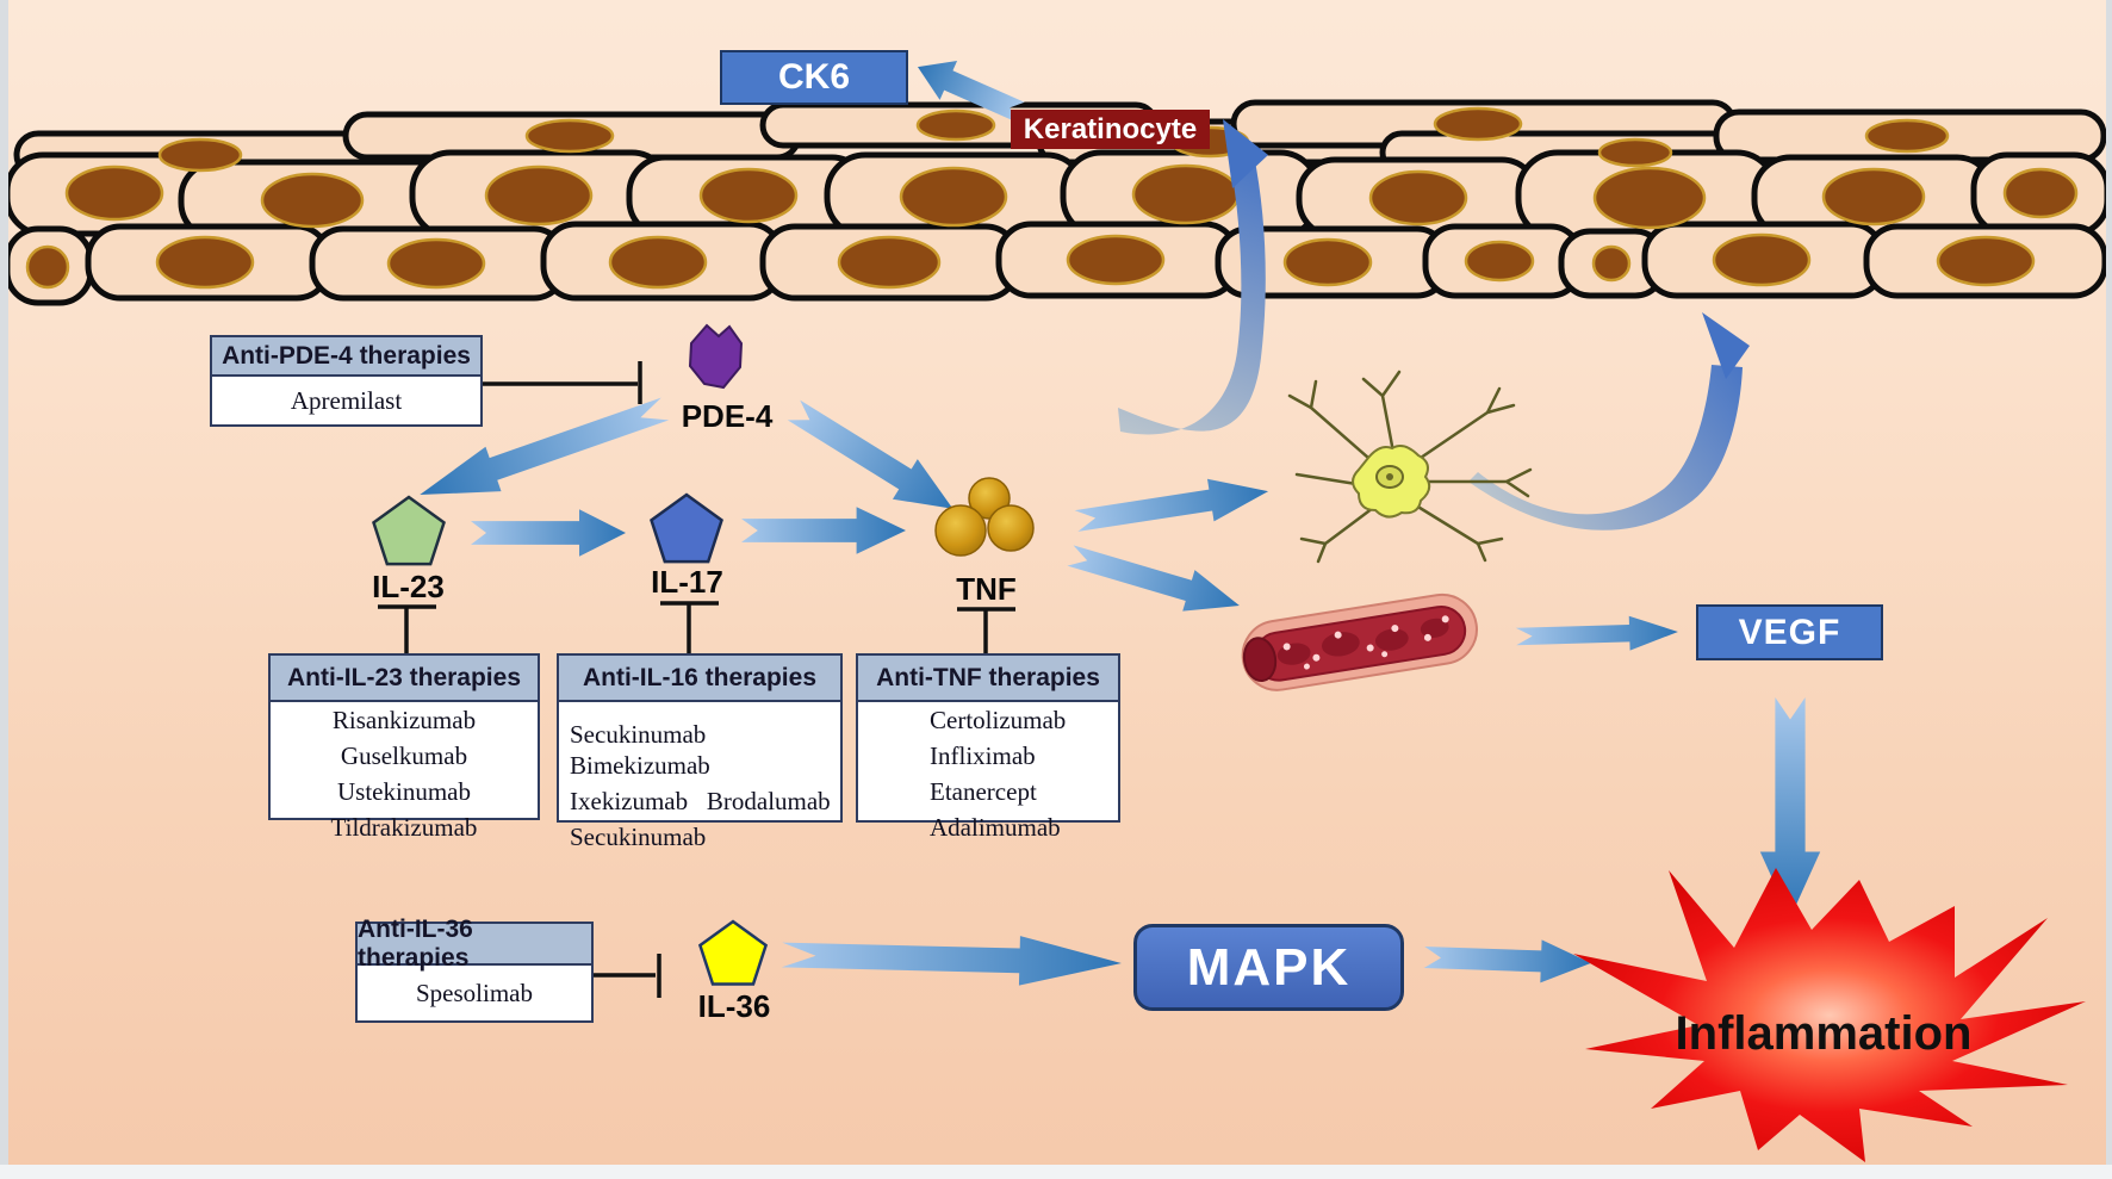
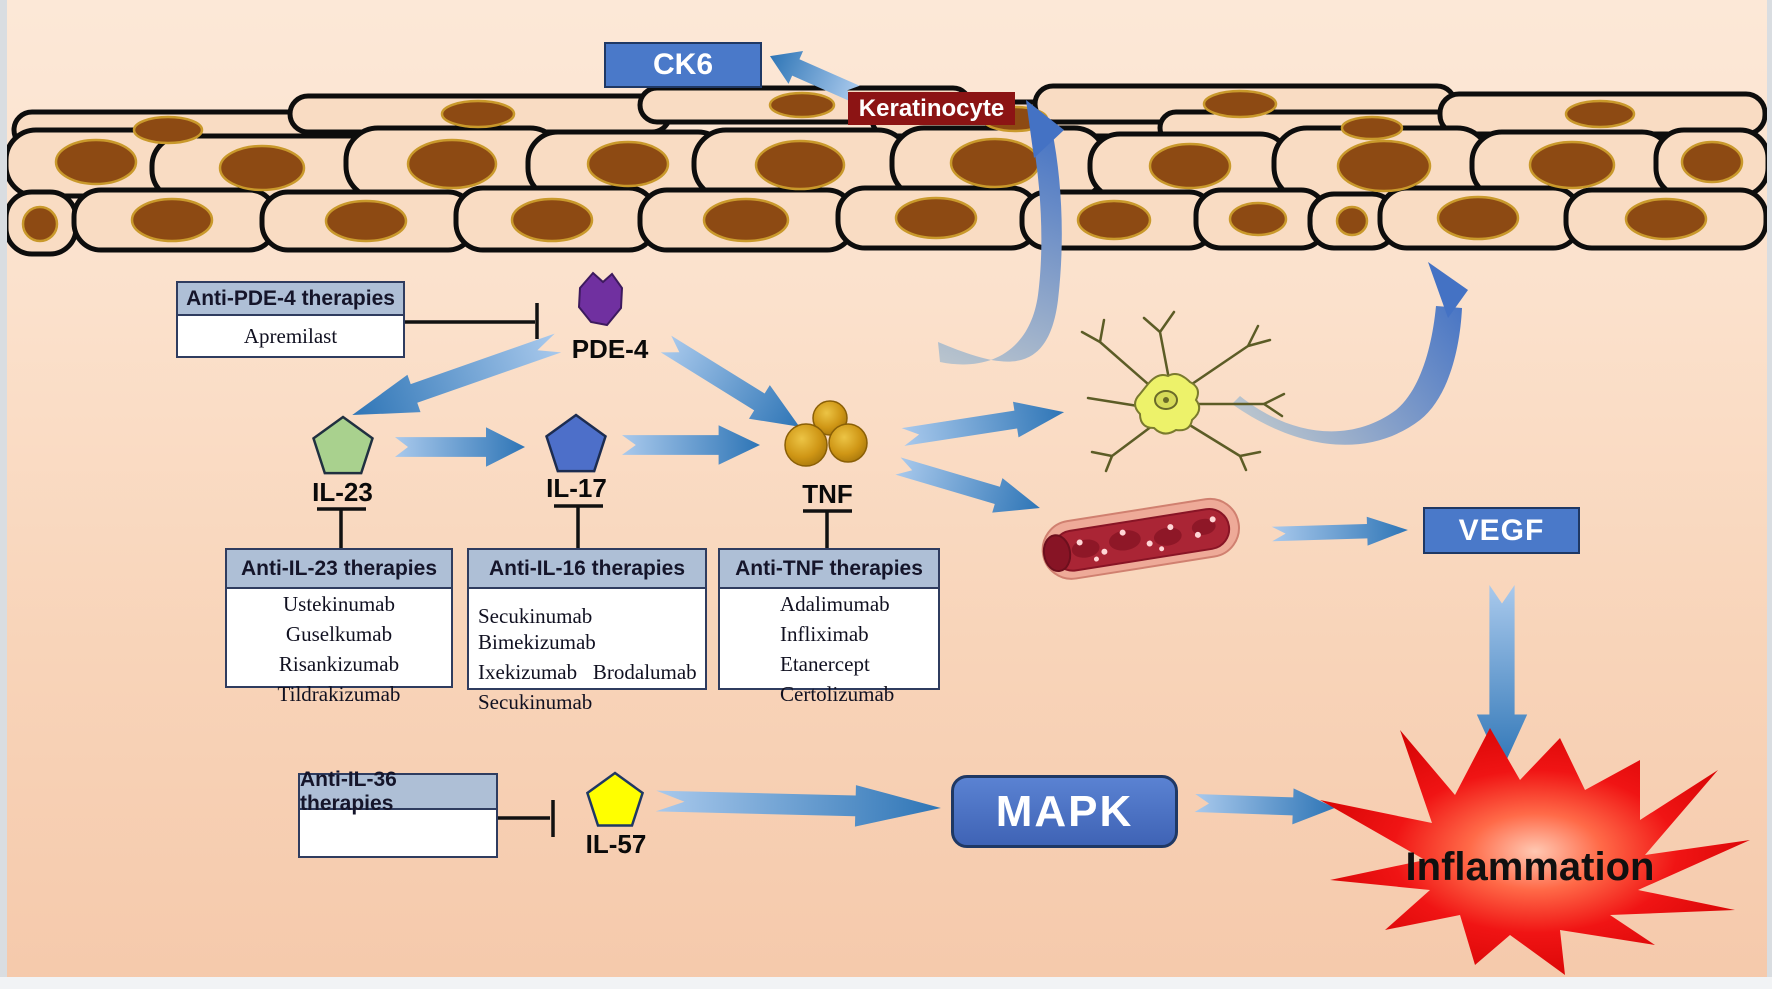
  CK6
  Keratinocyte
  Anti-PDE-4 therapies
  Apremilast
  PDE-4
  IL-23
  IL-17
  TNF
- IL-36
+ IL-57
  Anti-IL-23 therapies
- Risankizumab
+ Ustekinumab
  Guselkumab
- Ustekinumab
+ Risankizumab
  Tildrakizumab
  Anti-IL-16 therapies
  Secukinumab Bimekizumab
  Ixekizumab Brodalumab
  Secukinumab
  Anti-TNF therapies
- Certolizumab
+ Adalimumab
  Infliximab
  Etanercept
- Adalimumab
+ Certolizumab
  Anti-IL-36 therapies
- Spesolimab
  VEGF
  MAPK
  Inflammation
